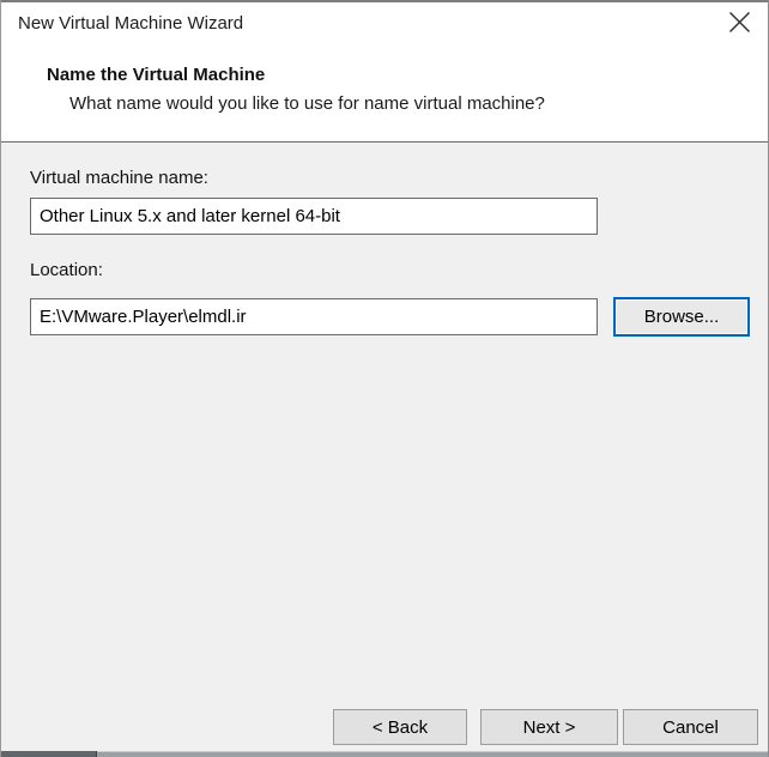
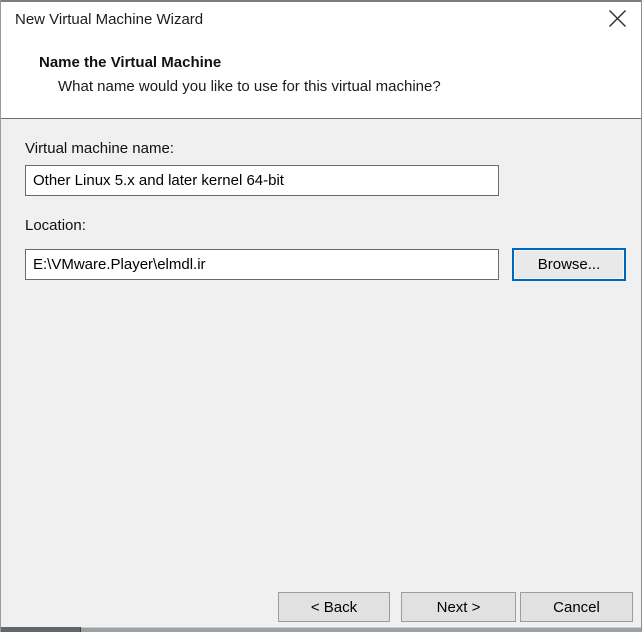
  New Virtual Machine Wizard
  Name the Virtual Machine
- What name would you like to use for name virtual machine?
+ What name would you like to use for this virtual machine?
  Virtual machine name:
  Other Linux 5.x and later kernel 64-bit
  Location:
  E:\VMware.Player\elmdl.ir
  Browse...
  < Back
  Next >
  Cancel
